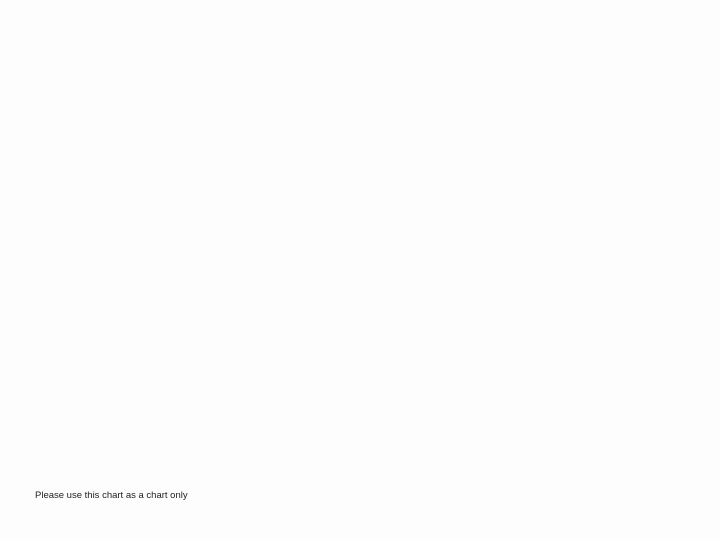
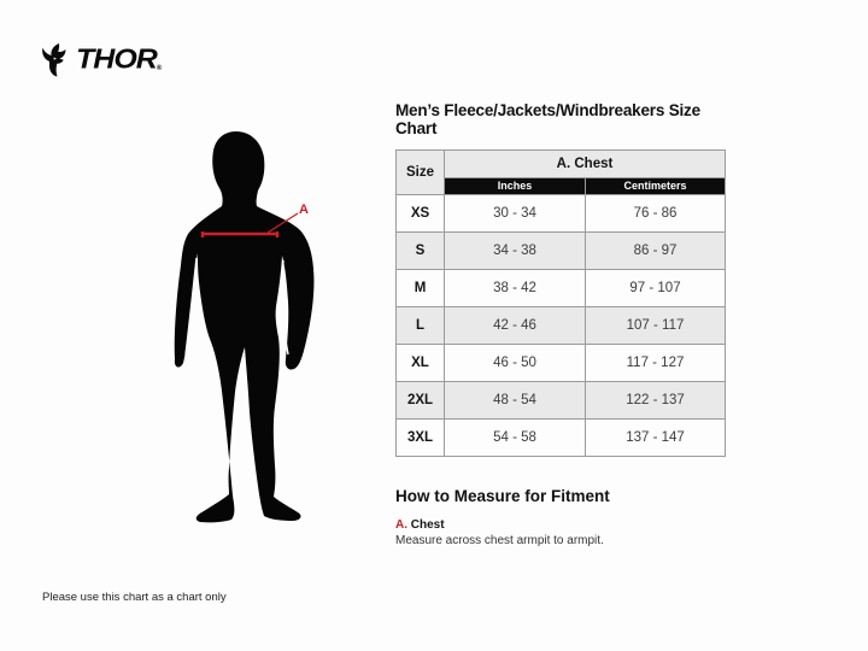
+ THOR
+ A
+ Men’s Fleece/Jackets/Windbreakers Size Chart
+ Size	A. Chest
+ Inches	Centimeters
+ XS	30 - 34	76 - 86
+ S	34 - 38	86 - 97
+ M	38 - 42	97 - 107
+ L	42 - 46	107 - 117
+ XL	46 - 50	117 - 127
+ 2XL	48 - 54	122 - 137
+ 3XL	54 - 58	137 - 147
+ How to Measure for Fitment
+ A. Chest
+ Measure across chest armpit to armpit.
  Please use this chart as a chart only
